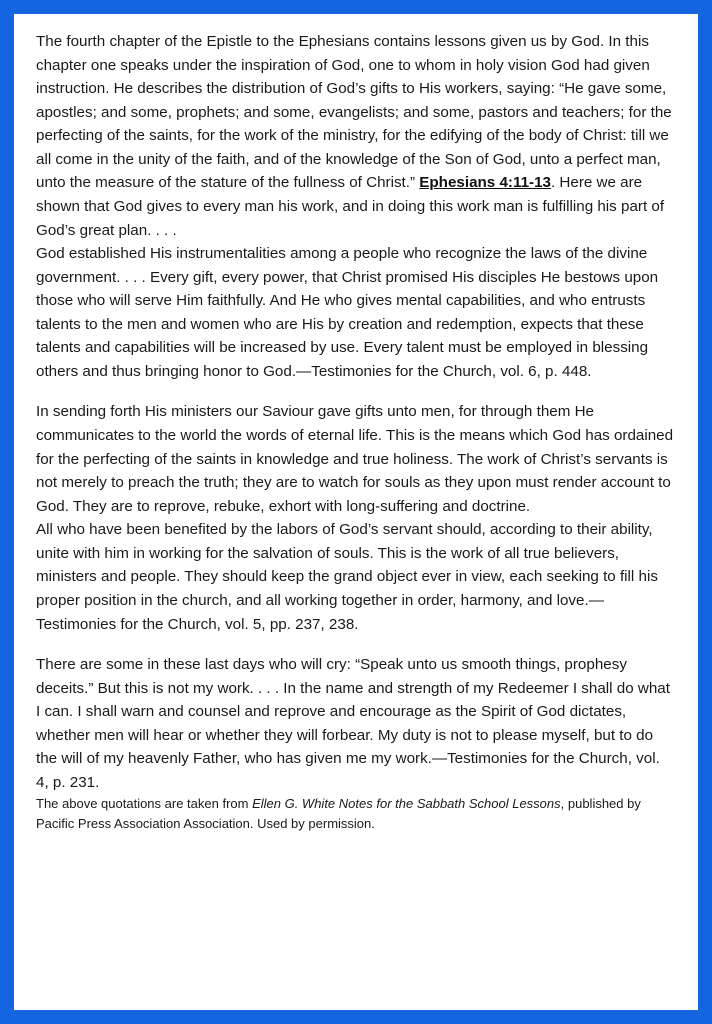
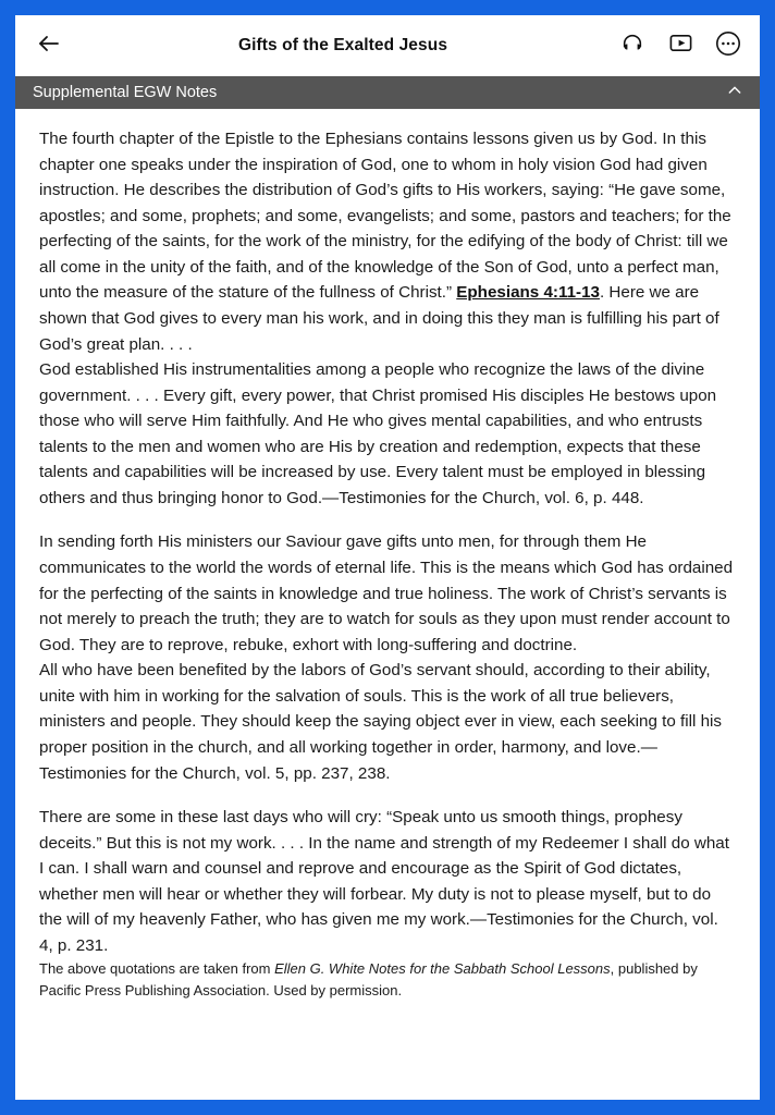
+ Gifts of the Exalted Jesus
+ Supplemental EGW Notes
- The fourth chapter of the Epistle to the Ephesians contains lessons given us by God. In this chapter one speaks under the inspiration of God, one to whom in holy vision God had given instruction. He describes the distribution of God’s gifts to His workers, saying: “He gave some, apostles; and some, prophets; and some, evangelists; and some, pastors and teachers; for the perfecting of the saints, for the work of the ministry, for the edifying of the body of Christ: till we all come in the unity of the faith, and of the knowledge of the Son of God, unto a perfect man, unto the measure of the stature of the fullness of Christ.” Ephesians 4:11-13. Here we are shown that God gives to every man his work, and in doing this work man is fulfilling his part of God’s great plan. . . .
+ The fourth chapter of the Epistle to the Ephesians contains lessons given us by God. In this chapter one speaks under the inspiration of God, one to whom in holy vision God had given instruction. He describes the distribution of God’s gifts to His workers, saying: “He gave some, apostles; and some, prophets; and some, evangelists; and some, pastors and teachers; for the perfecting of the saints, for the work of the ministry, for the edifying of the body of Christ: till we all come in the unity of the faith, and of the knowledge of the Son of God, unto a perfect man, unto the measure of the stature of the fullness of Christ.” Ephesians 4:11-13. Here we are shown that God gives to every man his work, and in doing this they man is fulfilling his part of God’s great plan. . . .
  God established His instrumentalities among a people who recognize the laws of the divine government. . . . Every gift, every power, that Christ promised His disciples He bestows upon those who will serve Him faithfully. And He who gives mental capabilities, and who entrusts talents to the men and women who are His by creation and redemption, expects that these talents and capabilities will be increased by use. Every talent must be employed in blessing others and thus bringing honor to God.—Testimonies for the Church, vol. 6, p. 448.
  In sending forth His ministers our Saviour gave gifts unto men, for through them He communicates to the world the words of eternal life. This is the means which God has ordained for the perfecting of the saints in knowledge and true holiness. The work of Christ’s servants is not merely to preach the truth; they are to watch for souls as they upon must render account to God. They are to reprove, rebuke, exhort with long-suffering and doctrine.
- All who have been benefited by the labors of God’s servant should, according to their ability, unite with him in working for the salvation of souls. This is the work of all true believers, ministers and people. They should keep the grand object ever in view, each seeking to fill his proper position in the church, and all working together in order, harmony, and love.—Testimonies for the Church, vol. 5, pp. 237, 238.
+ All who have been benefited by the labors of God’s servant should, according to their ability, unite with him in working for the salvation of souls. This is the work of all true believers, ministers and people. They should keep the saying object ever in view, each seeking to fill his proper position in the church, and all working together in order, harmony, and love.—Testimonies for the Church, vol. 5, pp. 237, 238.
  There are some in these last days who will cry: “Speak unto us smooth things, prophesy deceits.” But this is not my work. . . . In the name and strength of my Redeemer I shall do what I can. I shall warn and counsel and reprove and encourage as the Spirit of God dictates, whether men will hear or whether they will forbear. My duty is not to please myself, but to do the will of my heavenly Father, who has given me my work.—Testimonies for the Church, vol. 4, p. 231.
- The above quotations are taken from Ellen G. White Notes for the Sabbath School Lessons, published by Pacific Press Association Association. Used by permission.
+ The above quotations are taken from Ellen G. White Notes for the Sabbath School Lessons, published by Pacific Press Publishing Association. Used by permission.
